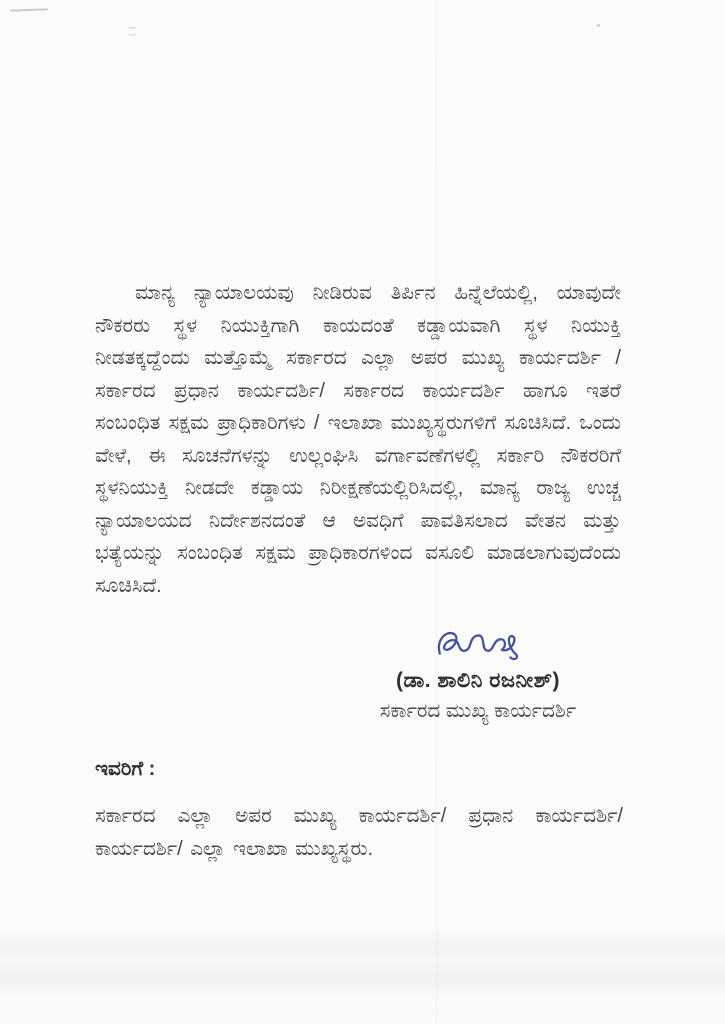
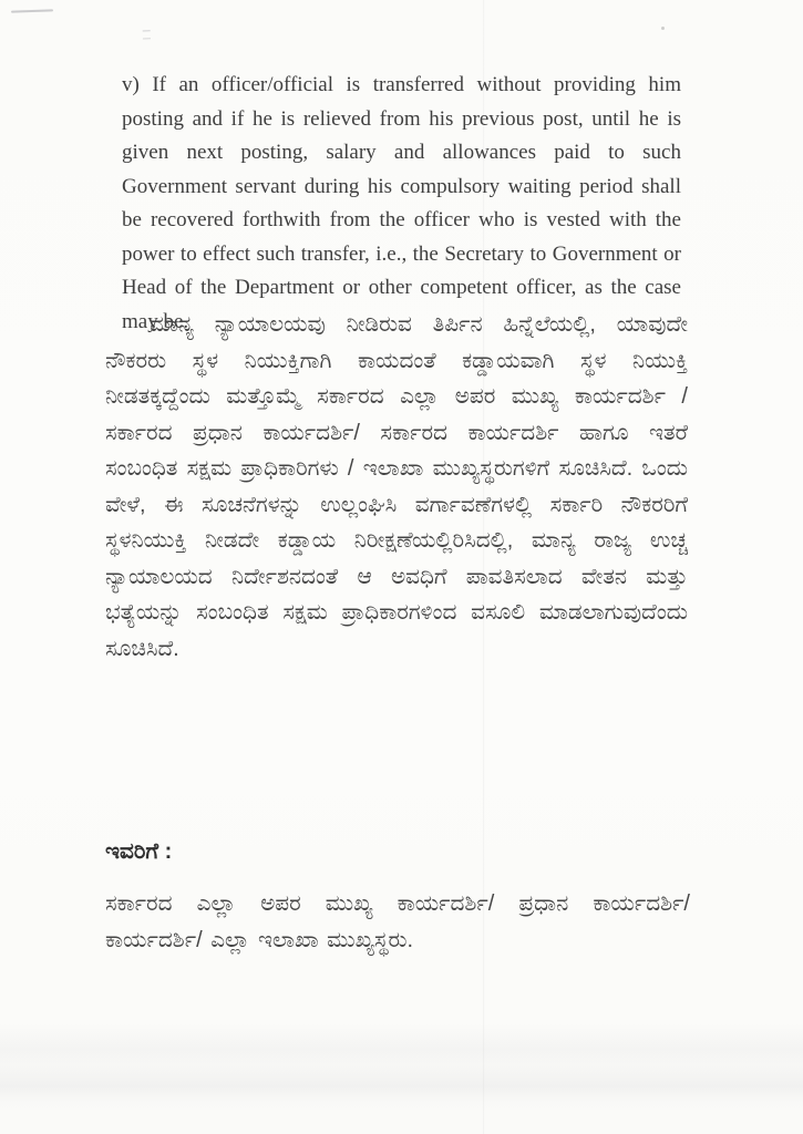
+ v) If an officer/official is transferred without providing him posting and if he is relieved from his previous post, until he is given next posting, salary and allowances paid to such Government servant during his compulsory waiting period shall be recovered forthwith from the officer who is vested with the power to effect such transfer, i.e., the Secretary to Government or Head of the Department or other competent officer, as the case may be.
  ಮಾನ್ಯ ನ್ಯಾಯಾಲಯವು ನೀಡಿರುವ ತಿರ್ಪಿನ ಹಿನ್ನೆಲೆಯಲ್ಲಿ, ಯಾವುದೇ ನೌಕರರು ಸ್ಥಳ ನಿಯುಕ್ತಿಗಾಗಿ ಕಾಯದಂತೆ ಕಡ್ಡಾಯವಾಗಿ ಸ್ಥಳ ನಿಯುಕ್ತಿ ನೀಡತಕ್ಕದ್ದೆಂದು ಮತ್ತೊಮ್ಮೆ ಸರ್ಕಾರದ ಎಲ್ಲಾ ಅಪರ ಮುಖ್ಯ ಕಾರ್ಯದರ್ಶಿ /ಸರ್ಕಾರದ ಪ್ರಧಾನ ಕಾರ್ಯದರ್ಶಿ/ ಸರ್ಕಾರದ ಕಾರ್ಯದರ್ಶಿ ಹಾಗೂ ಇತರೆ ಸಂಬಂಧಿತ ಸಕ್ಷಮ ಪ್ರಾಧಿಕಾರಿಗಳು / ಇಲಾಖಾ ಮುಖ್ಯಸ್ಥರುಗಳಿಗೆ ಸೂಚಿಸಿದೆ. ಒಂದು ವೇಳೆ, ಈ ಸೂಚನೆಗಳನ್ನು ಉಲ್ಲಂಘಿಸಿ ವರ್ಗಾವಣೆಗಳಲ್ಲಿ ಸರ್ಕಾರಿ ನೌಕರರಿಗೆ ಸ್ಥಳನಿಯುಕ್ತಿ ನೀಡದೇ ಕಡ್ಡಾಯ ನಿರೀಕ್ಷಣೆಯಲ್ಲಿರಿಸಿದಲ್ಲಿ, ಮಾನ್ಯ ರಾಜ್ಯ ಉಚ್ಚ ನ್ಯಾಯಾಲಯದ ನಿರ್ದೇಶನದಂತೆ ಆ ಅವಧಿಗೆ ಪಾವತಿಸಲಾದ ವೇತನ ಮತ್ತು ಭತ್ಯೆಯನ್ನು ಸಂಬಂಧಿತ ಸಕ್ಷಮ ಪ್ರಾಧಿಕಾರಗಳಿಂದ ವಸೂಲಿ ಮಾಡಲಾಗುವುದೆಂದು ಸೂಚಿಸಿದೆ.
- (ಡಾ. ಶಾಲಿನಿ ರಜನೀಶ್)
- ಸರ್ಕಾರದ ಮುಖ್ಯ ಕಾರ್ಯದರ್ಶಿ
  ಇವರಿಗೆ :
  ಸರ್ಕಾರದ ಎಲ್ಲಾ ಅಪರ ಮುಖ್ಯ ಕಾರ್ಯದರ್ಶಿ/ ಪ್ರಧಾನ ಕಾರ್ಯದರ್ಶಿ/ ಕಾರ್ಯದರ್ಶಿ/ ಎಲ್ಲಾ ಇಲಾಖಾ ಮುಖ್ಯಸ್ಥರು.
